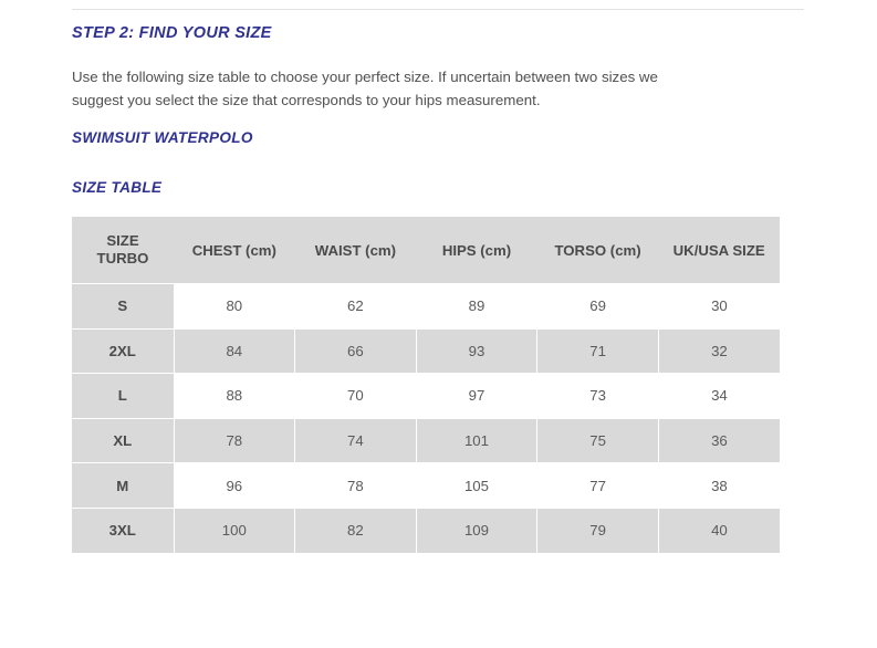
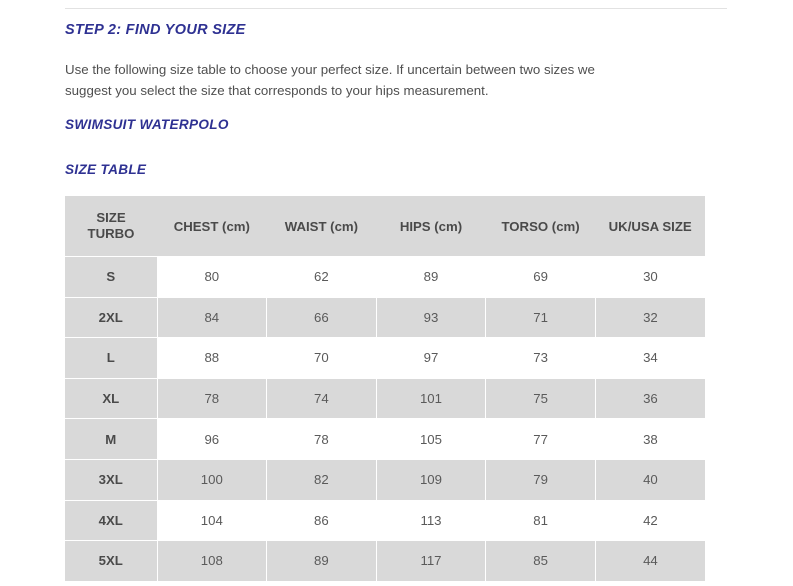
  STEP 2: FIND YOUR SIZE
  Use the following size table to choose your perfect size. If uncertain between two sizes we suggest you select the size that corresponds to your hips measurement.
  SWIMSUIT WATERPOLO
  SIZE TABLE
  SIZE TURBO	CHEST (cm)	WAIST (cm)	HIPS (cm)	TORSO (cm)	UK/USA SIZE
  S	80	62	89	69	30
  2XL	84	66	93	71	32
  L	88	70	97	73	34
  XL	78	74	101	75	36
  M	96	78	105	77	38
  3XL	100	82	109	79	40
+ 4XL	104	86	113	81	42
+ 5XL	108	89	117	85	44
